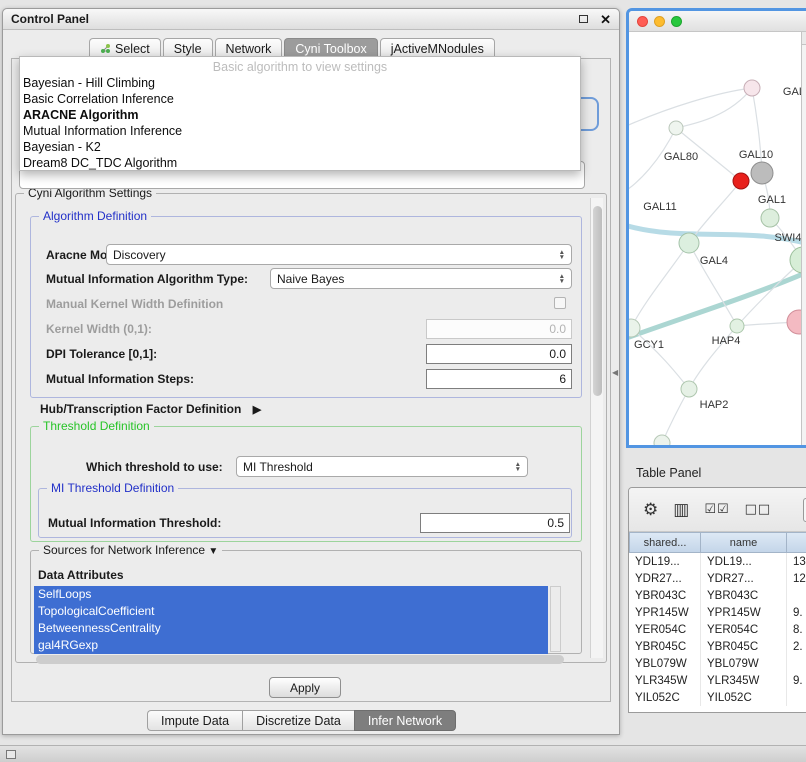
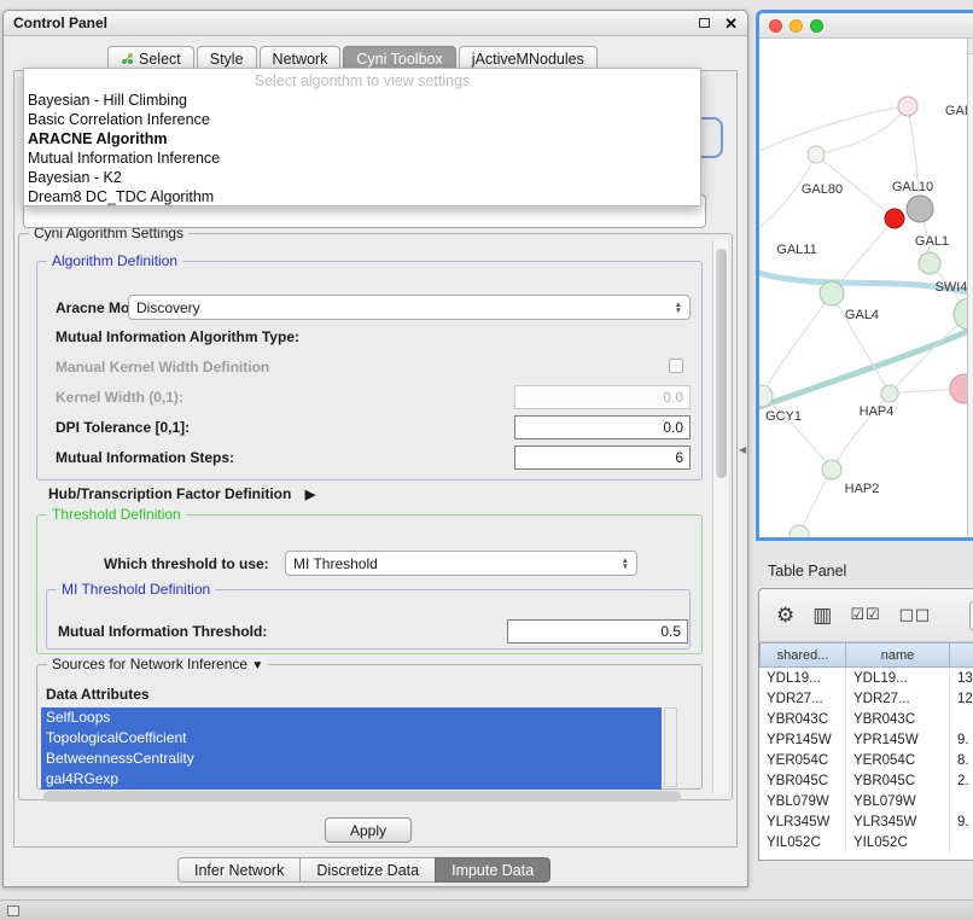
  Control Panel
  ✕
  Select
  Style
  Network
  Cyni Toolbox
  jActiveMNodules
- Basic algorithm to view settings
+ Select algorithm to view settings
  Bayesian - Hill Climbing
  Basic Correlation Inference
  ARACNE Algorithm
  Mutual Information Inference
  Bayesian - K2
  Dream8 DC_TDC Algorithm
  Cyni Algorithm Settings
  Algorithm Definition
  Aracne Mo
  Discovery
  Mutual Information Algorithm Type:
- Naive Bayes
  Manual Kernel Width Definition
  Kernel Width (0,1):
  0.0
  DPI Tolerance [0,1]:
  0.0
  Mutual Information Steps:
  6
  Hub/Transcription Factor Definition ▶
  Threshold Definition
  Which threshold to use:
  MI Threshold
  MI Threshold Definition
  Mutual Information Threshold:
  0.5
  Sources for Network Inference ▼
  Data Attributes
  SelfLoops
  TopologicalCoefficient
  BetweennessCentrality
  gal4RGexp
  Apply
- Impute Data
+ Infer Network
  Discretize Data
- Infer Network
+ Impute Data
  ◀
  GAL80
  GAL10
  GAL11
  GAL1
  SWI4
  GAL4
  GCY1
  HAP4
  HAP2
  Table Panel
  ⚙
  ▥
  ☑☑
  □□
  shared...
  name
  YDL19...
  YDL19...
  13
  YDR27...
  YDR27...
  12
  YBR043C
  YBR043C
  YPR145W
  YPR145W
  9.
  YER054C
  YER054C
  8.
  YBR045C
  YBR045C
  2.
  YBL079W
  YBL079W
  YLR345W
  YLR345W
  9.
  YIL052C
  YIL052C
